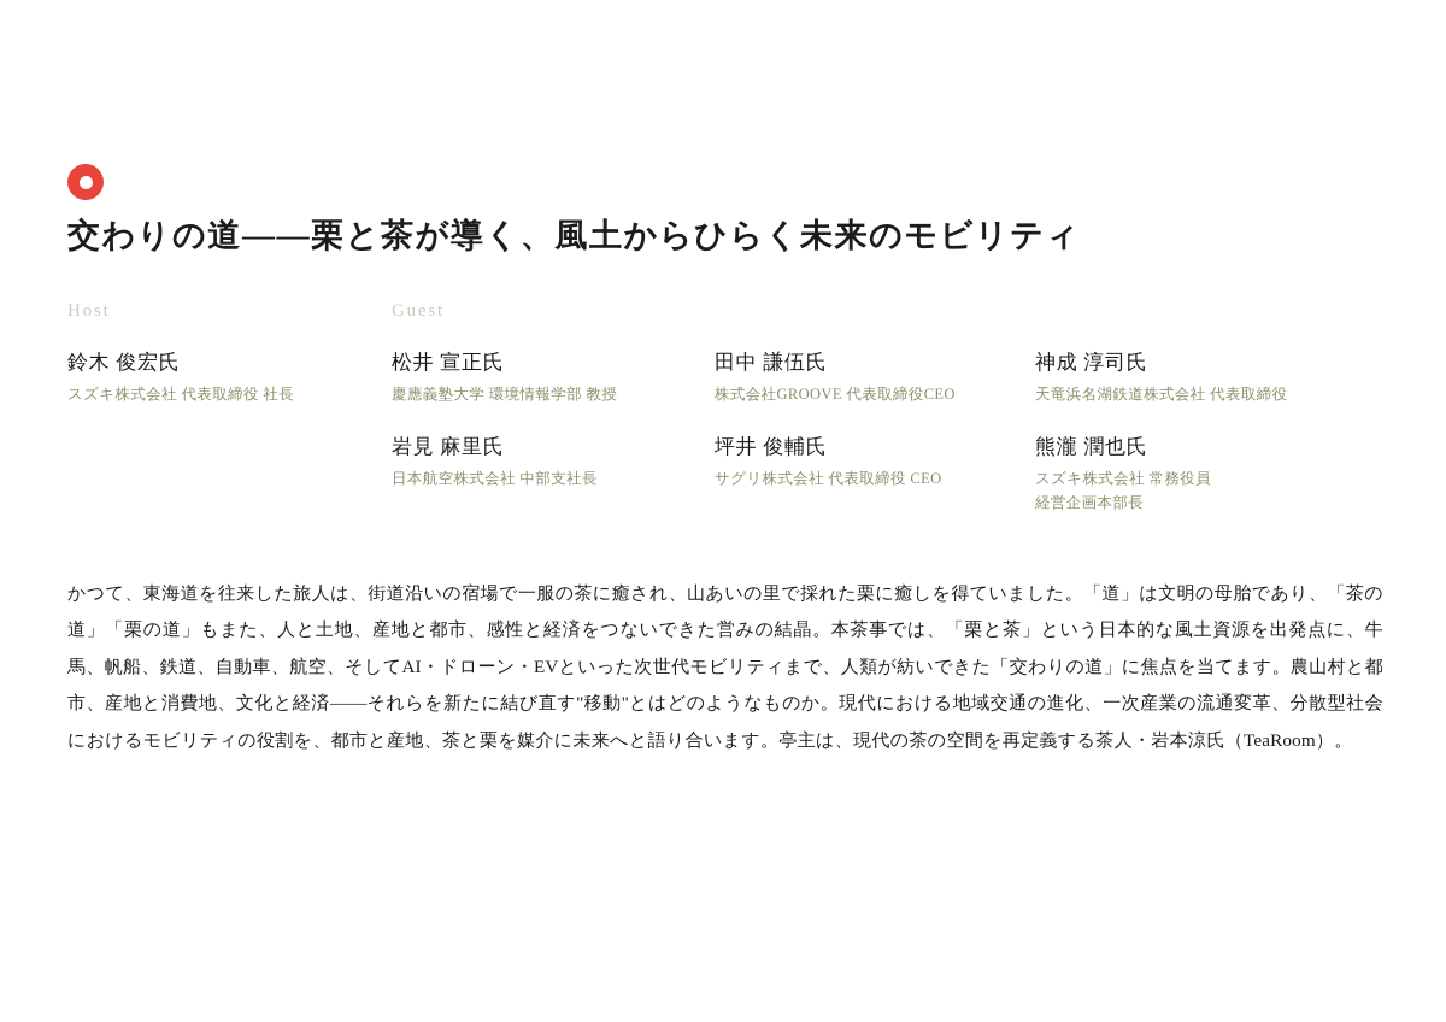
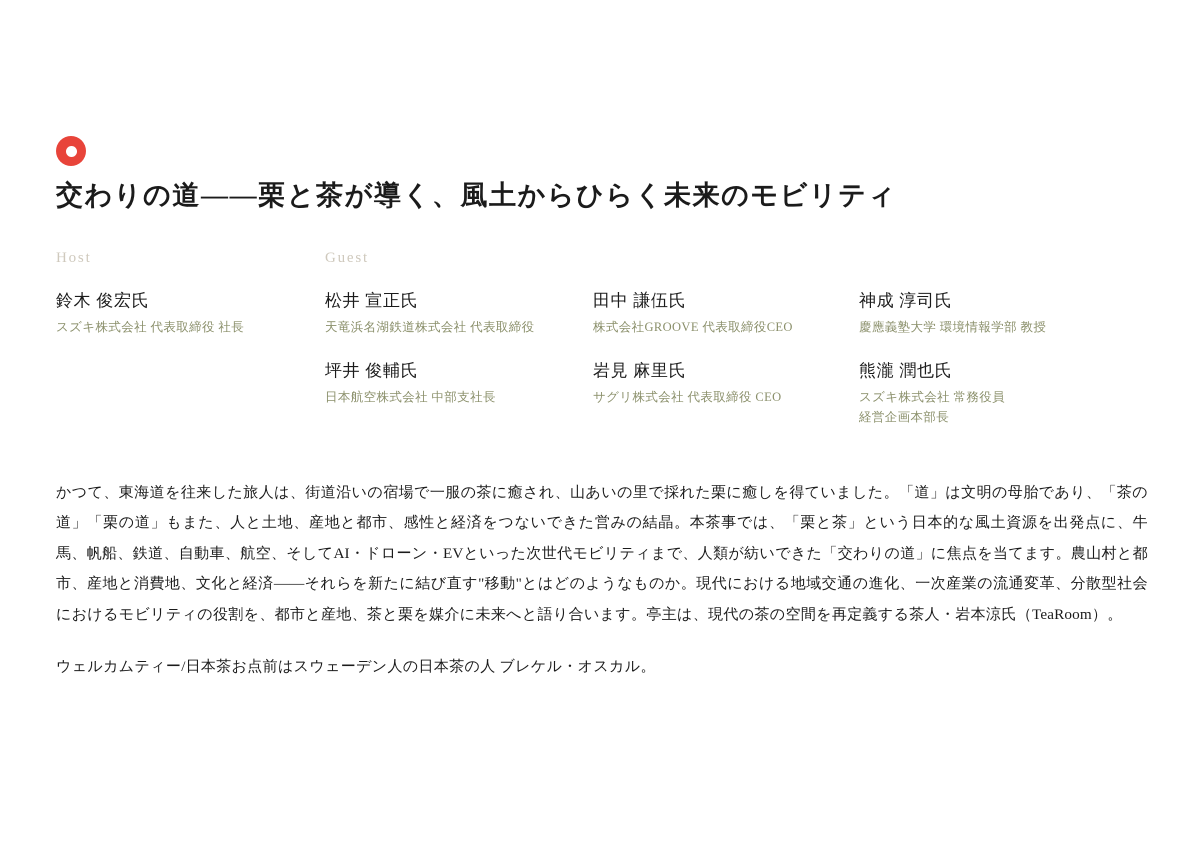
  交わりの道——栗と茶が導く、風土からひらく未来のモビリティ
  Host
  Guest
  鈴木 俊宏氏
  スズキ株式会社 代表取締役 社長
  松井 宣正氏
- 慶應義塾大学 環境情報学部 教授
+ 天竜浜名湖鉄道株式会社 代表取締役
  田中 謙伍氏
  株式会社GROOVE 代表取締役CEO
  神成 淳司氏
- 天竜浜名湖鉄道株式会社 代表取締役
+ 慶應義塾大学 環境情報学部 教授
- 岩見 麻里氏
+ 坪井 俊輔氏
  日本航空株式会社 中部支社長
- 坪井 俊輔氏
+ 岩見 麻里氏
  サグリ株式会社 代表取締役 CEO
  熊瀧 潤也氏
  スズキ株式会社 常務役員
  経営企画本部長
  かつて、東海道を往来した旅人は、街道沿いの宿場で一服の茶に癒され、山あいの里で採れた栗に癒しを得ていました。「道」は文明の母胎であり、「茶の道」「栗の道」もまた、人と土地、産地と都市、感性と経済をつないできた営みの結晶。本茶事では、「栗と茶」という日本的な風土資源を出発点に、牛馬、帆船、鉄道、自動車、航空、そしてAI・ドローン・EVといった次世代モビリティまで、人類が紡いできた「交わりの道」に焦点を当てます。農山村と都市、産地と消費地、文化と経済——それらを新たに結び直す"移動"とはどのようなものか。現代における地域交通の進化、一次産業の流通変革、分散型社会におけるモビリティの役割を、都市と産地、茶と栗を媒介に未来へと語り合います。亭主は、現代の茶の空間を再定義する茶人・岩本涼氏（TeaRoom）。
+ ウェルカムティー/日本茶お点前はスウェーデン人の日本茶の人 ブレケル・オスカル。
